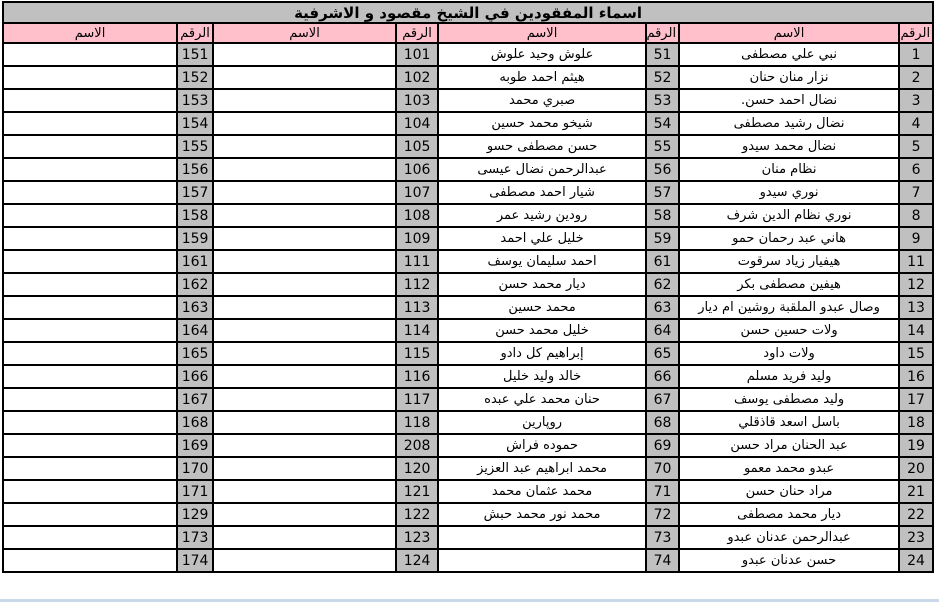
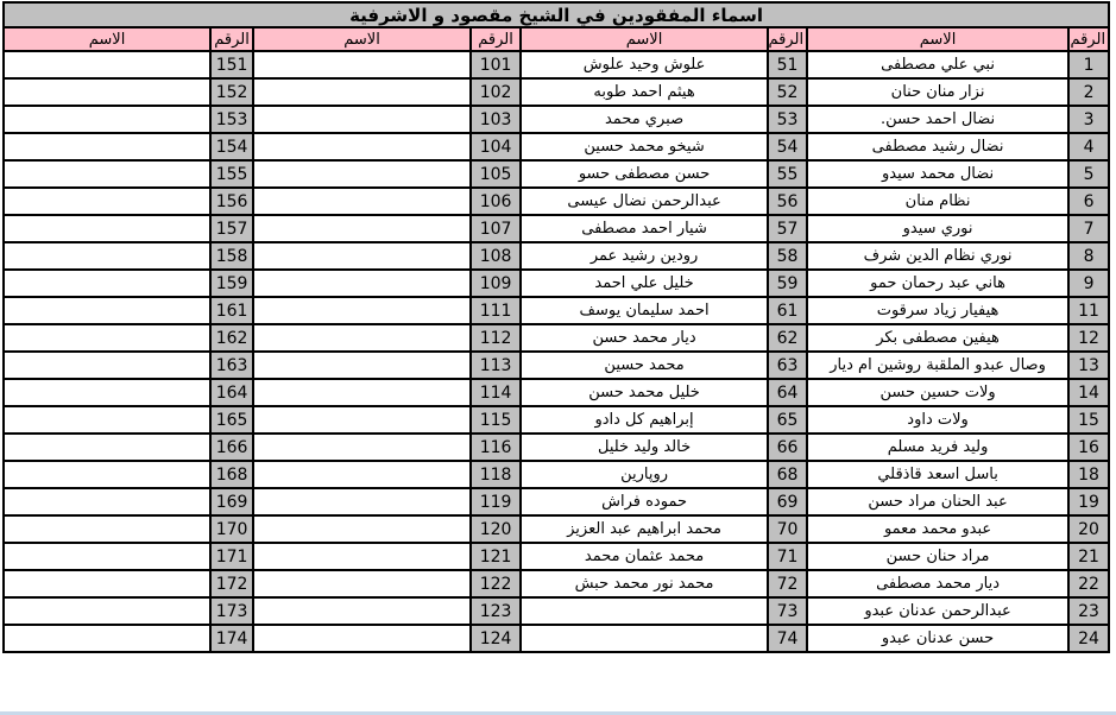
  اسماء المفقودين في الشيخ مقصود و الاشرفية
  الرقم	الاسم	الرقم	الاسم	الرقم	الاسم	الرقم	الاسم
  1	نبي علي مصطفى	51	علوش وحيد علوش	101		151
  2	نزار منان حنان	52	هيثم احمد طوبه	102		152
  3	نضال احمد حسن.	53	صبري محمد	103		153
  4	نضال رشيد مصطفى	54	شيخو محمد حسين	104		154
  5	نضال محمد سيدو	55	حسن مصطفى حسو	105		155
  6	نظام منان	56	عبدالرحمن نضال عيسى	106		156
  7	نوري سيدو	57	شيار احمد مصطفى	107		157
  8	نوري نظام الدين شرف	58	رودين رشيد عمر	108		158
  9	هاني عبد رحمان حمو	59	خليل علي احمد	109		159
  11	هيفيار زياد سرقوت	61	احمد سليمان يوسف	111		161
  12	هيفين مصطفى بكر	62	ديار محمد حسن	112		162
  13	وصال عبدو الملقبة روشين ام ديار	63	محمد حسين	113		163
  14	ولات حسين حسن	64	خليل محمد حسن	114		164
  15	ولات داود	65	إبراهيم كل دادو	115		165
  16	وليد فريد مسلم	66	خالد وليد خليل	116		166
- 17	وليد مصطفى يوسف	67	حنان محمد علي عبده	117		167
  18	باسل اسعد قاذقلي	68	روپارين	118		168
- 19	عبد الحنان مراد حسن	69	حموده فراش	208		169
+ 19	عبد الحنان مراد حسن	69	حموده فراش	119		169
  20	عبدو محمد معمو	70	محمد ابراهيم عبد العزيز	120		170
  21	مراد حنان حسن	71	محمد عثمان محمد	121		171
- 22	ديار محمد مصطفى	72	محمد نور محمد حبش	122		129
+ 22	ديار محمد مصطفى	72	محمد نور محمد حبش	122		172
  23	عبدالرحمن عدنان عبدو	73		123		173
  24	حسن عدنان عبدو	74		124		174
